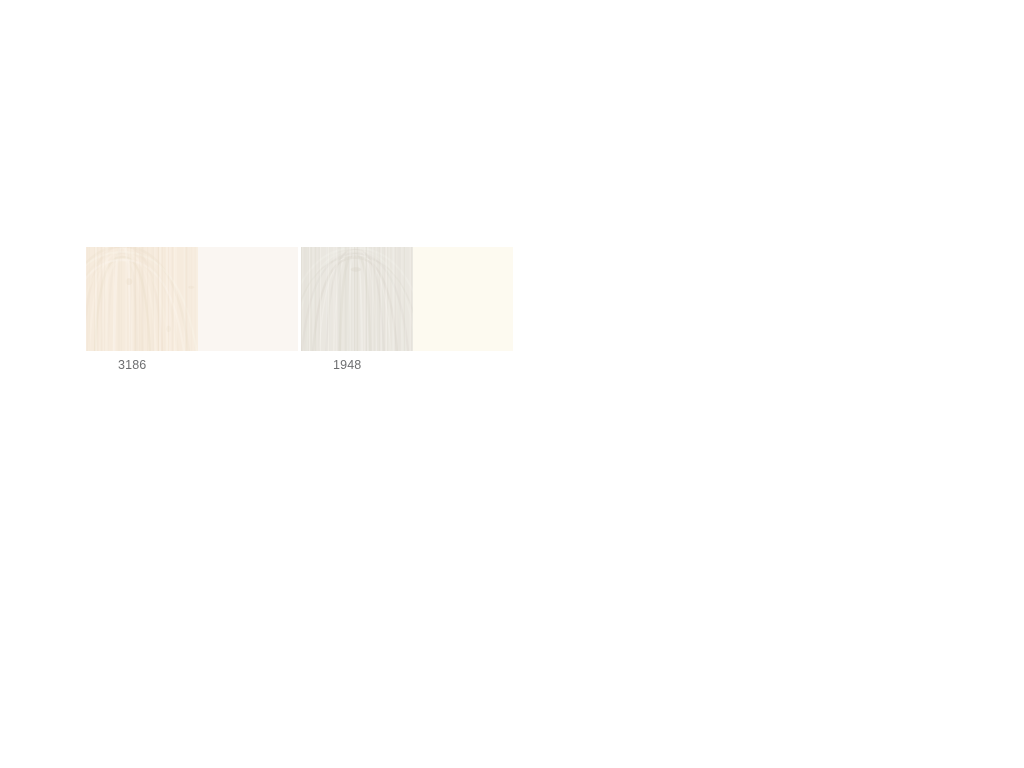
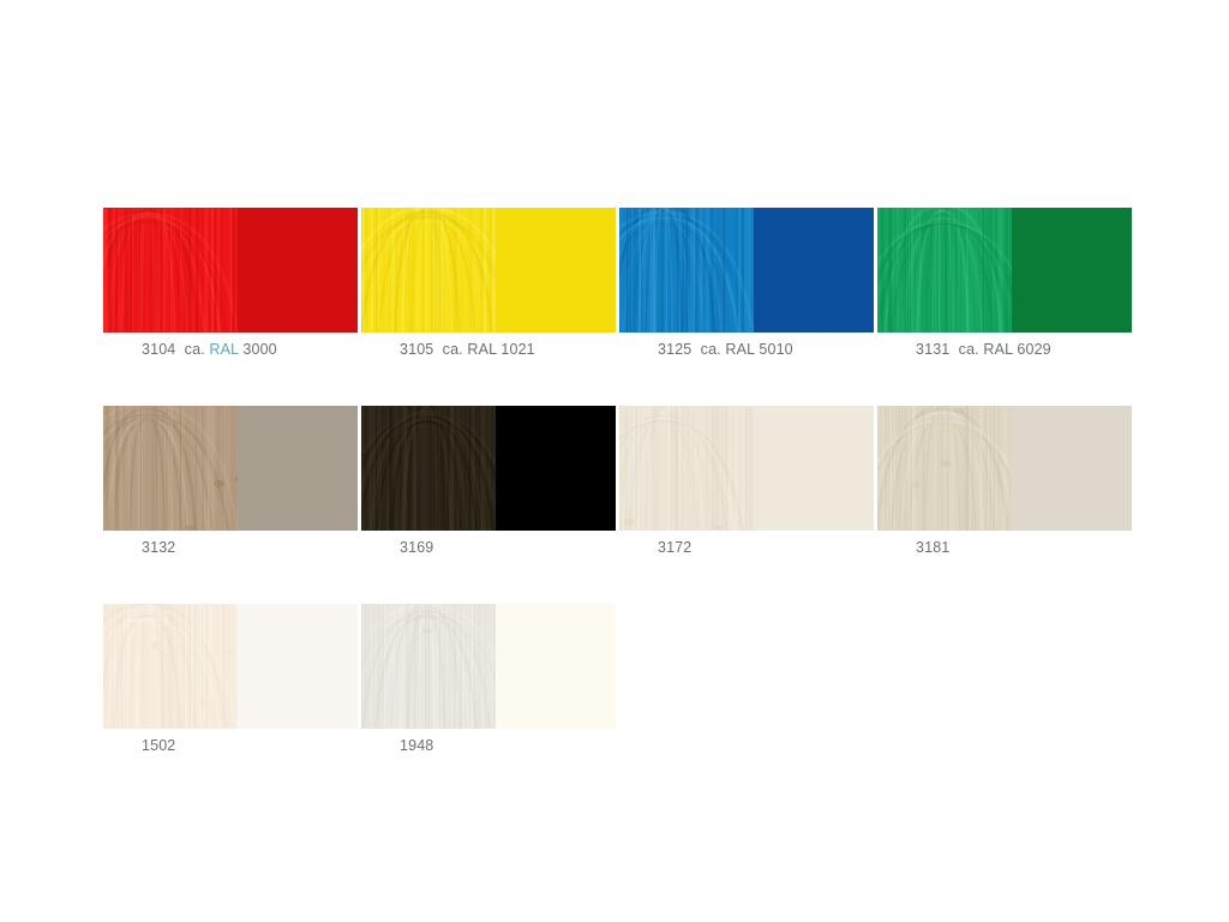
+ 3104 ca. RAL 3000
+ 3105 ca. RAL 1021
+ 3125 ca. RAL 5010
+ 3131 ca. RAL 6029
+ 3132
+ 3169
+ 3172
+ 3181
- 3186
+ 1502
  1948
